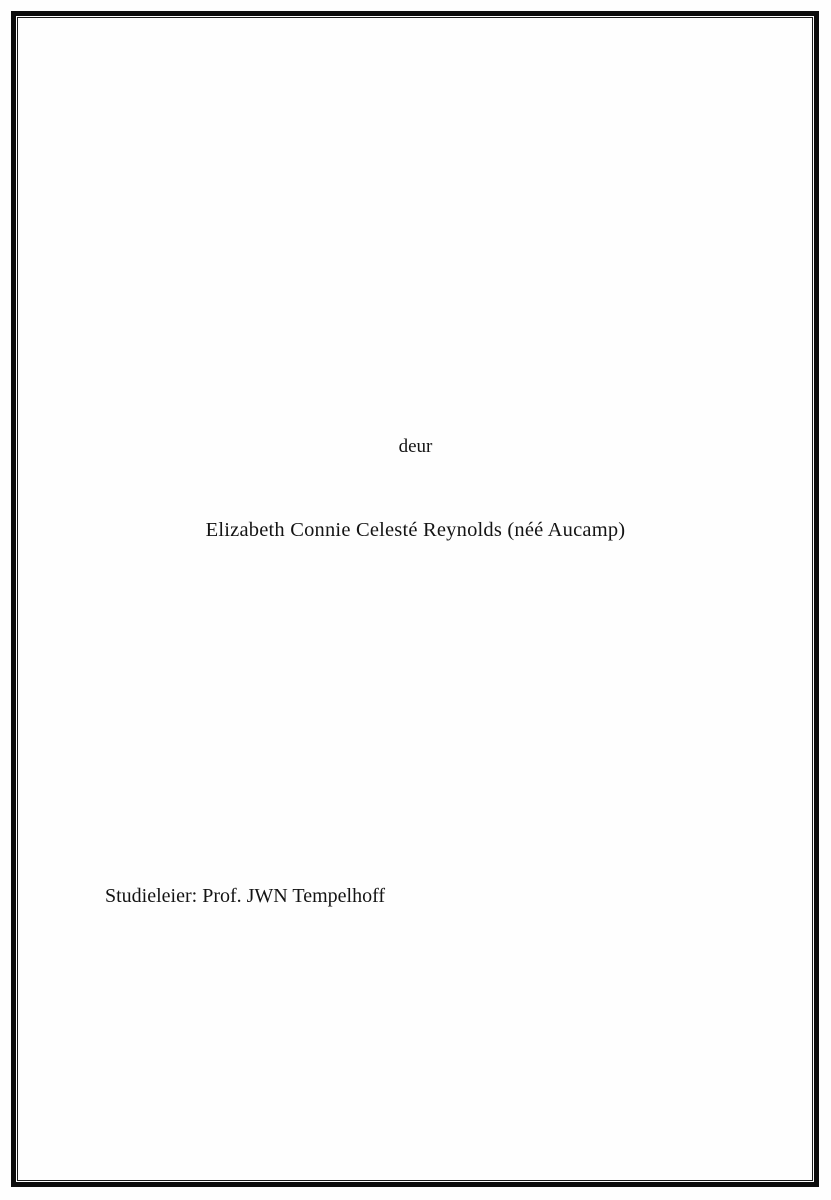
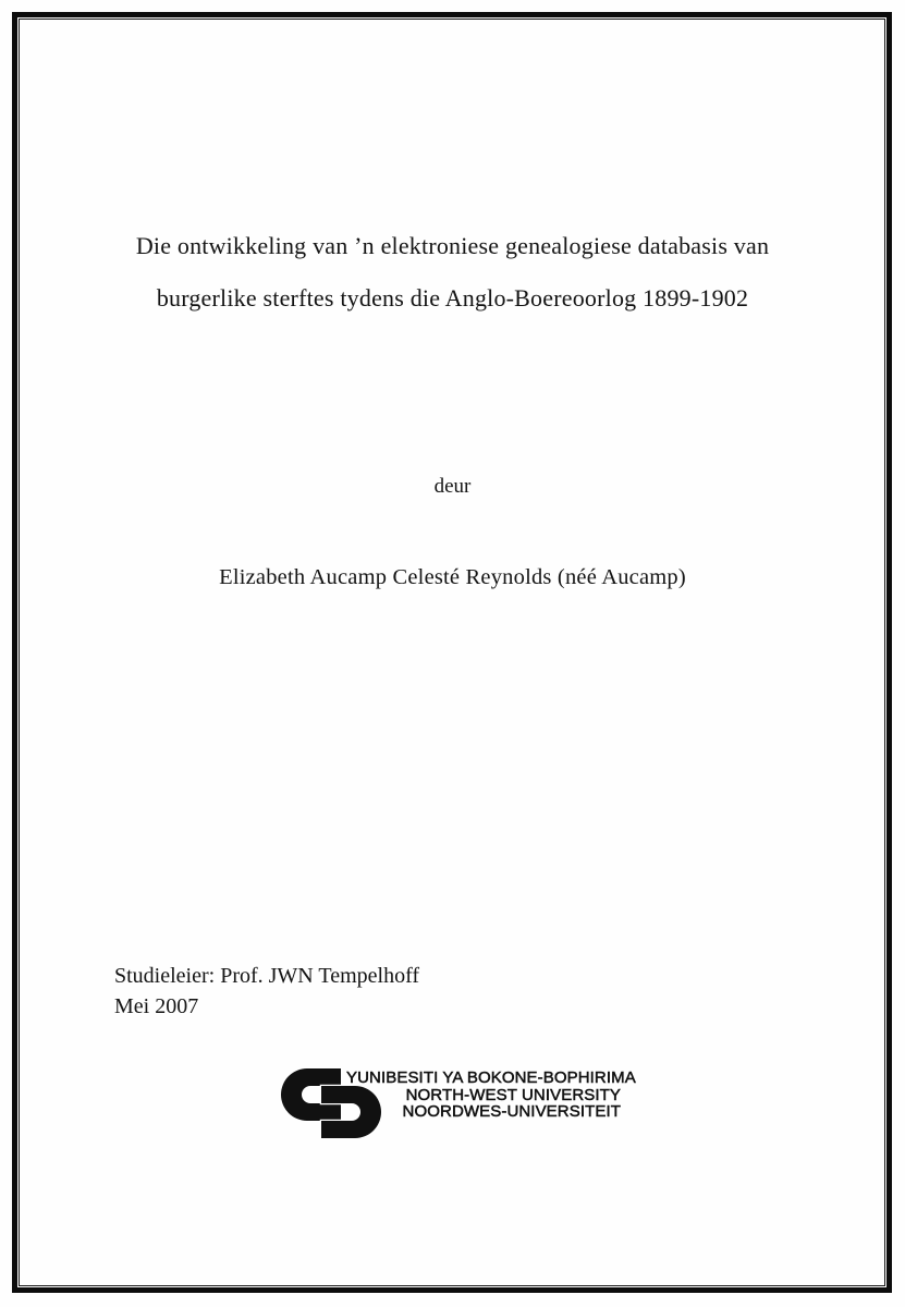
+ Die ontwikkeling van ’n elektroniese genealogiese databasis van
+ burgerlike sterftes tydens die Anglo-Boereoorlog 1899-1902
  deur
- Elizabeth Connie Celesté Reynolds (néé Aucamp)
+ Elizabeth Aucamp Celesté Reynolds (néé Aucamp)
  Studieleier: Prof. JWN Tempelhoff
+ Mei 2007
+ YUNIBESITI YA BOKONE-BOPHIRIMA
+ NORTH-WEST UNIVERSITY
+ NOORDWES-UNIVERSITEIT
